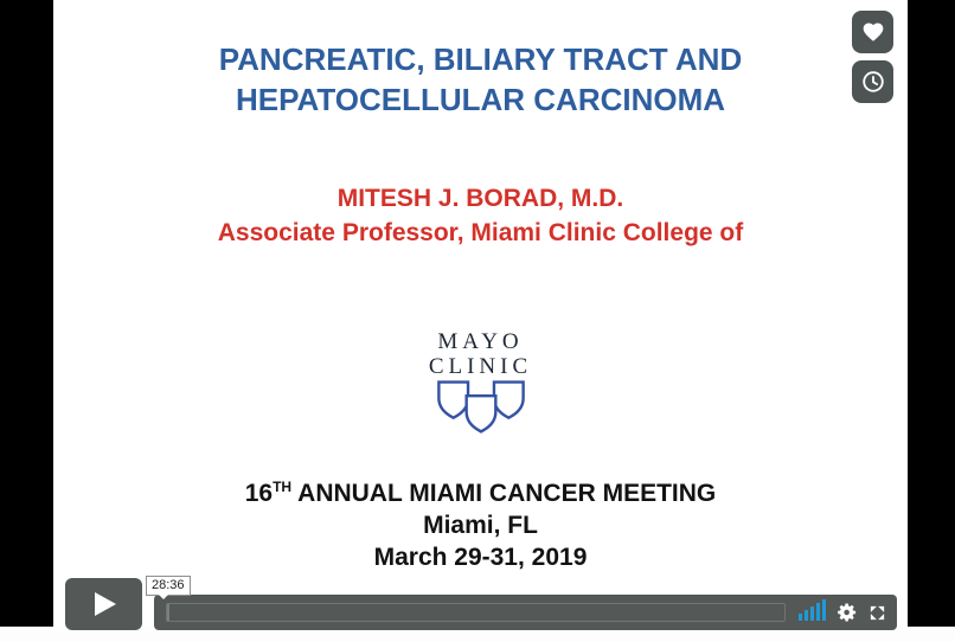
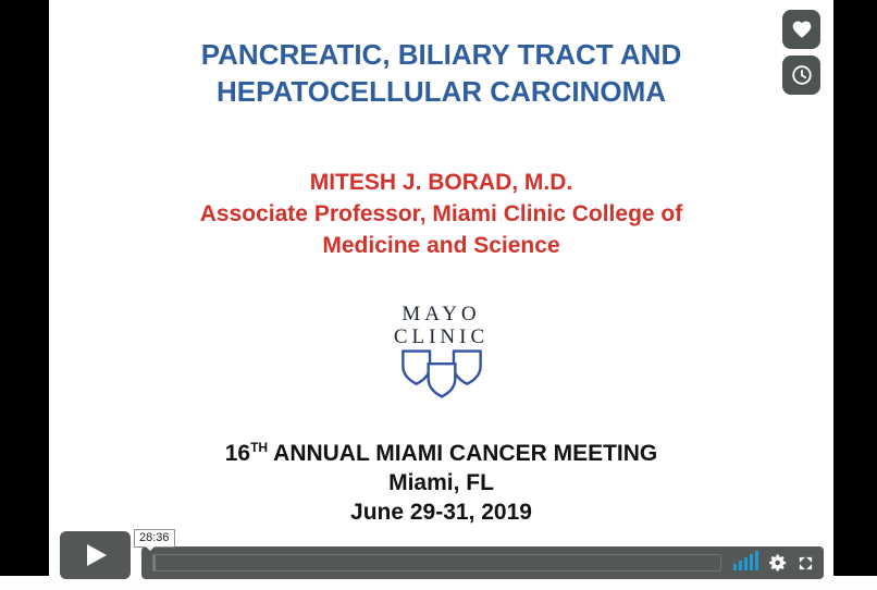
  PANCREATIC, BILIARY TRACT AND
  HEPATOCELLULAR CARCINOMA
  MITESH J. BORAD, M.D.
  Associate Professor, Miami Clinic College of
+ Medicine and Science
  MAYO
  CLINIC
  16TH ANNUAL MIAMI CANCER MEETING
  Miami, FL
- March 29-31, 2019
+ June 29-31, 2019
  28:36
